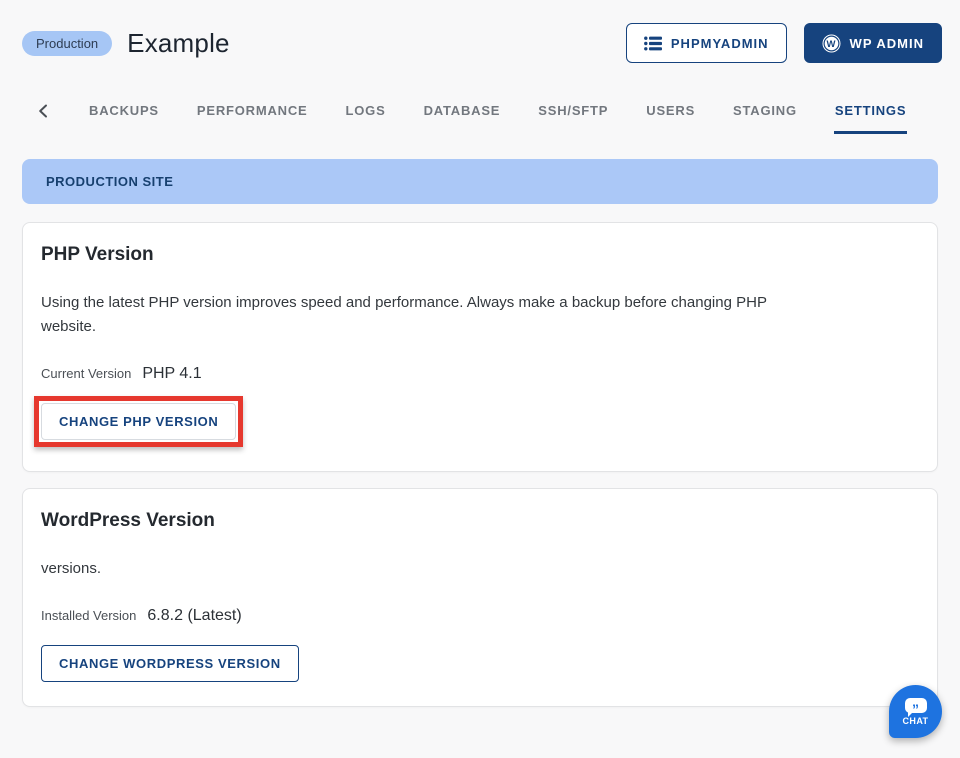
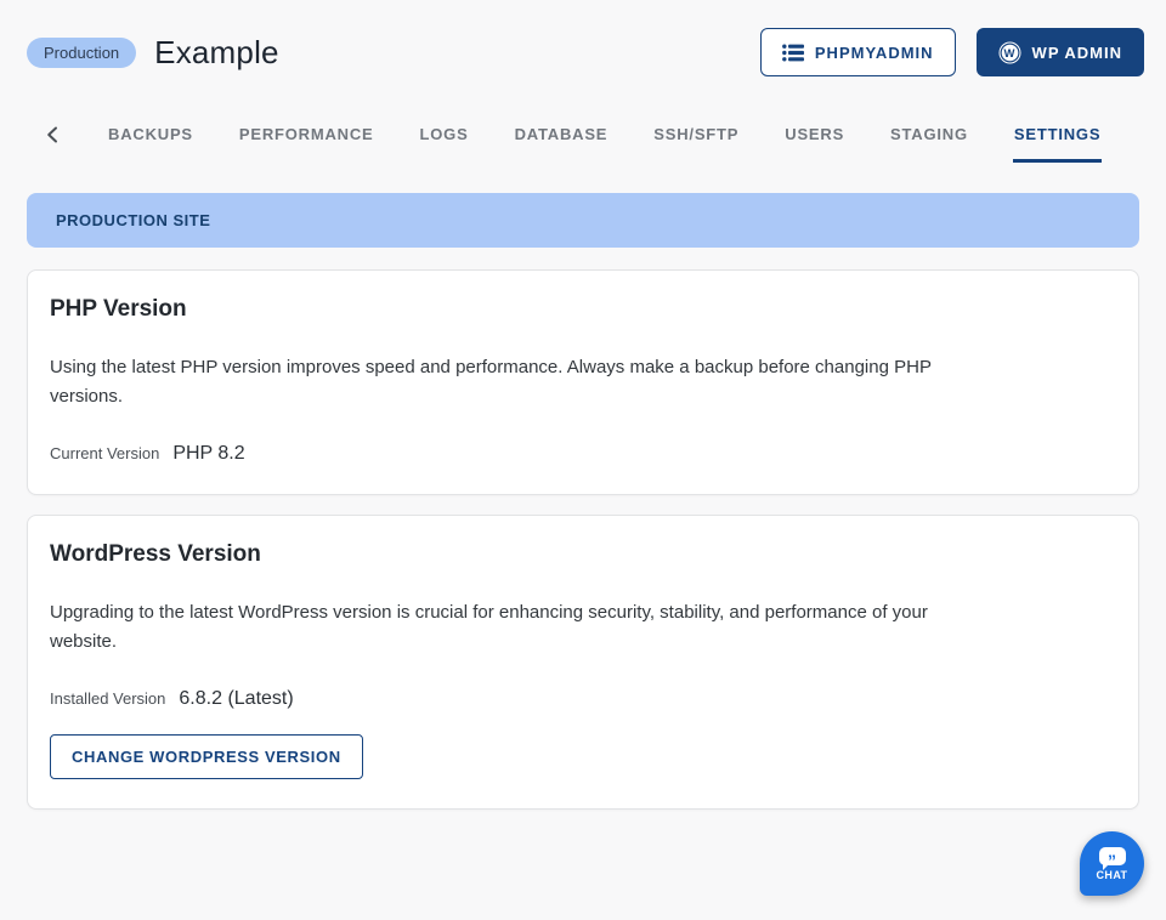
  Production
  Example
  PHPMYADMIN
  W
  WP ADMIN
  BACKUPS
  PERFORMANCE
  LOGS
  DATABASE
  SSH/SFTP
  USERS
  STAGING
  SETTINGS
  PRODUCTION SITE
  PHP Version
  Using the latest PHP version improves speed and performance. Always make a backup before changing PHP
- website.
+ versions.
  Current Version
- PHP 4.1
+ PHP 8.2
- CHANGE PHP VERSION
  WordPress Version
+ Upgrading to the latest WordPress version is crucial for enhancing security, stability, and performance of your
- versions.
+ website.
  Installed Version
  6.8.2 (Latest)
  CHANGE WORDPRESS VERSION
  ”
  CHAT
